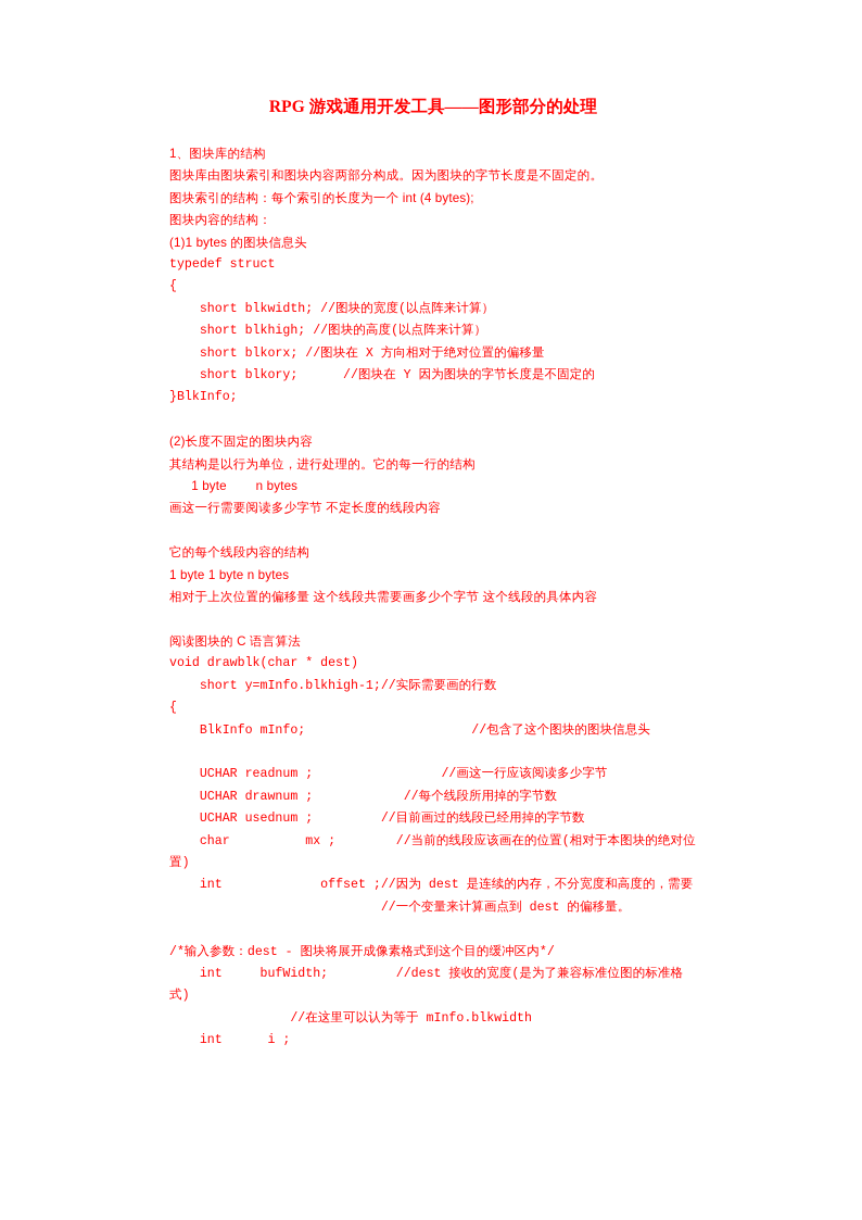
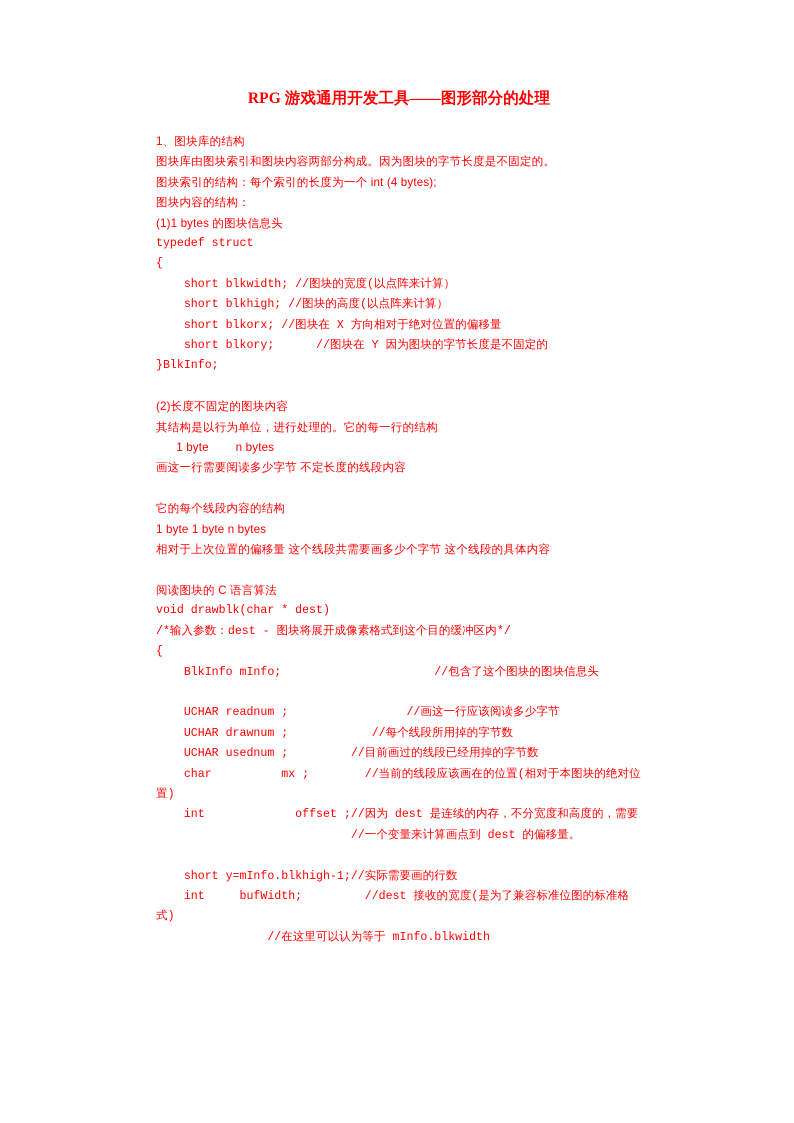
  RPG 游戏通用开发工具——图形部分的处理
  1、图块库的结构
  图块库由图块索引和图块内容两部分构成。因为图块的字节长度是不固定的。
  图块索引的结构：每个索引的长度为一个 int (4 bytes);
  图块内容的结构：
  (1)1 bytes 的图块信息头
  typedef struct
  {
  short blkwidth; //图块的宽度(以点阵来计算）
  short blkhigh; //图块的高度(以点阵来计算）
  short blkorx; //图块在 X 方向相对于绝对位置的偏移量
  short blkory; //图块在 Y 因为图块的字节长度是不固定的
  }BlkInfo;
  (2)长度不固定的图块内容
  其结构是以行为单位，进行处理的。它的每一行的结构
  1 byte n bytes
  画这一行需要阅读多少字节 不定长度的线段内容
  它的每个线段内容的结构
  1 byte 1 byte n bytes
  相对于上次位置的偏移量 这个线段共需要画多少个字节 这个线段的具体内容
  阅读图块的 C 语言算法
  void drawblk(char * dest)
- short y=mInfo.blkhigh-1;//实际需要画的行数
+ /*输入参数：dest - 图块将展开成像素格式到这个目的缓冲区内*/
  {
  BlkInfo mInfo; //包含了这个图块的图块信息头
  UCHAR readnum ; //画这一行应该阅读多少字节
  UCHAR drawnum ; //每个线段所用掉的字节数
  UCHAR usednum ; //目前画过的线段已经用掉的字节数
  char mx ; //当前的线段应该画在的位置(相对于本图块的绝对位置)
  int offset ;//因为 dest 是连续的内存，不分宽度和高度的，需要
  //一个变量来计算画点到 dest 的偏移量。
- /*输入参数：dest - 图块将展开成像素格式到这个目的缓冲区内*/
+ short y=mInfo.blkhigh-1;//实际需要画的行数
  int bufWidth; //dest 接收的宽度(是为了兼容标准位图的标准格式)
  //在这里可以认为等于 mInfo.blkwidth
- int i ;
